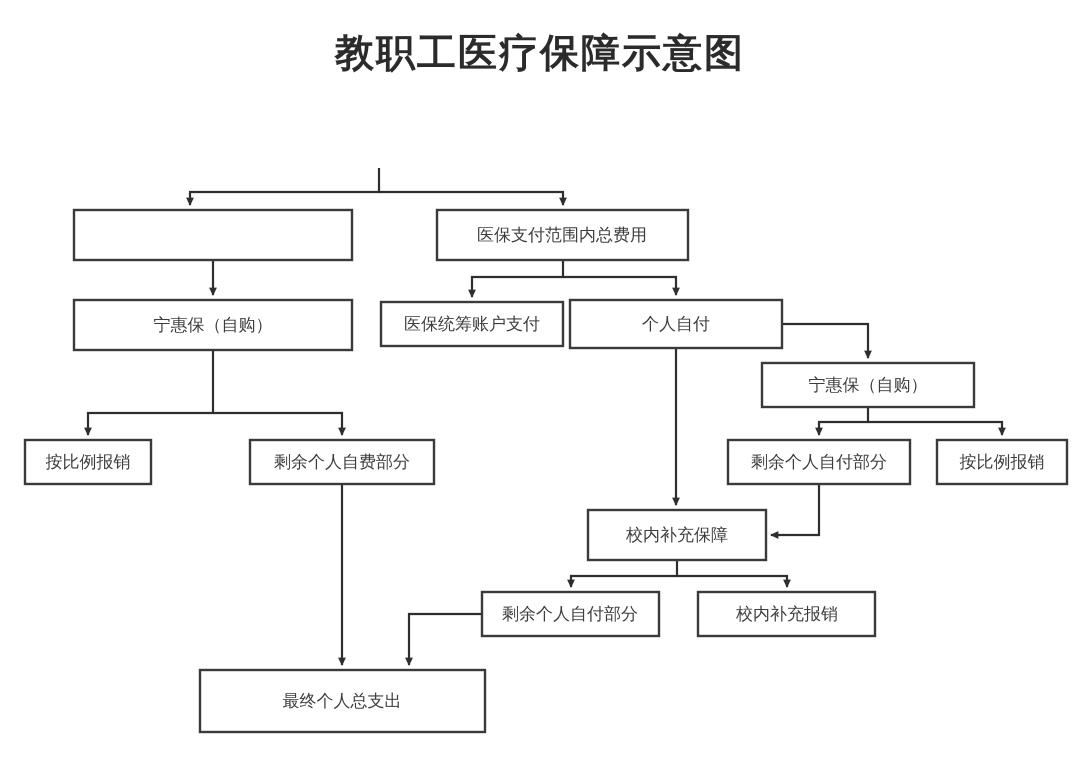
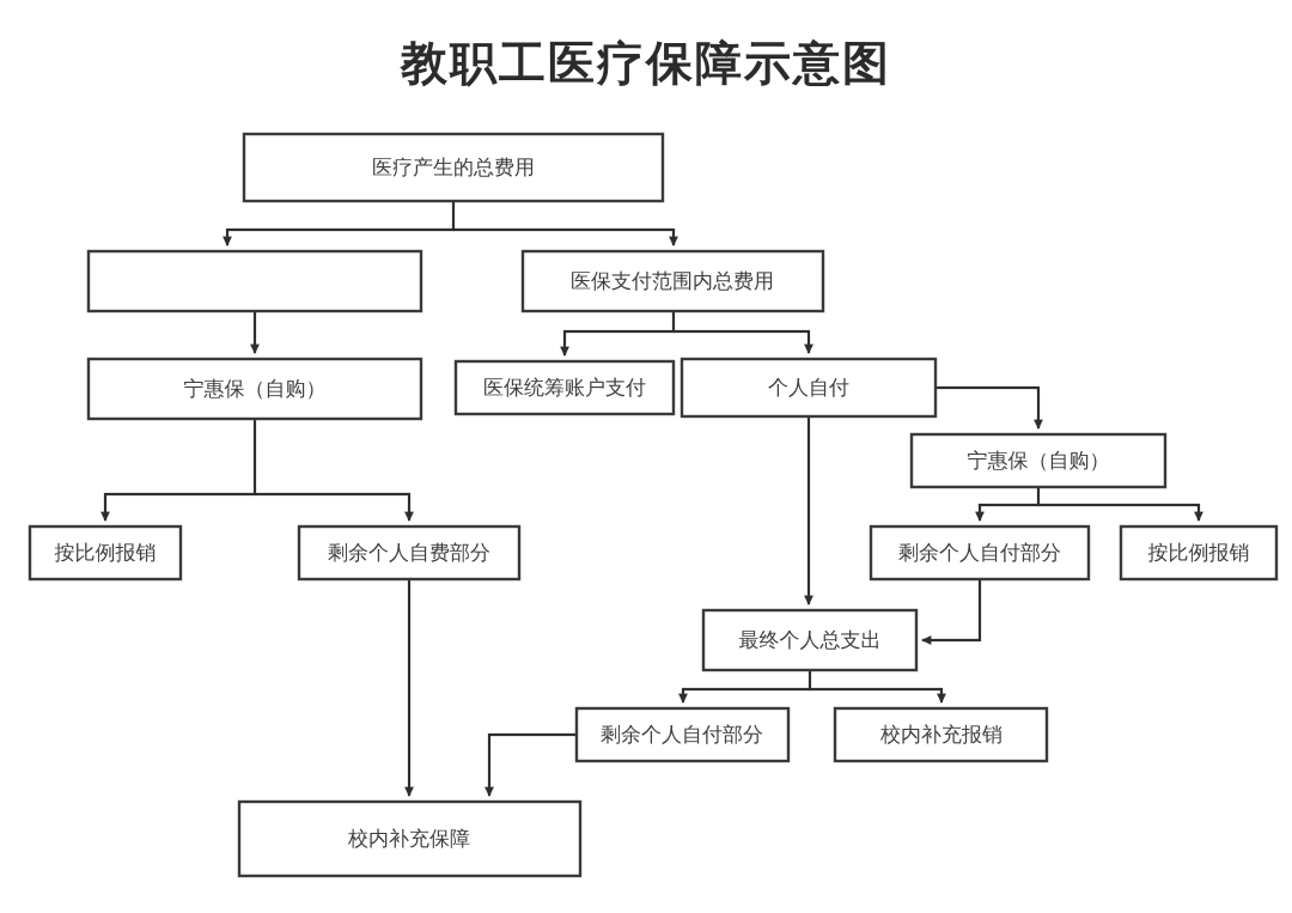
  教职工医疗保障示意图
+ 医疗产生的总费用
  医保支付范围内总费用
  宁惠保（自购）
  医保统筹账户支付
  个人自付
  宁惠保（自购）
  按比例报销
  剩余个人自费部分
  剩余个人自付部分
  按比例报销
- 校内补充保障
+ 最终个人总支出
  剩余个人自付部分
  校内补充报销
- 最终个人总支出
+ 校内补充保障
